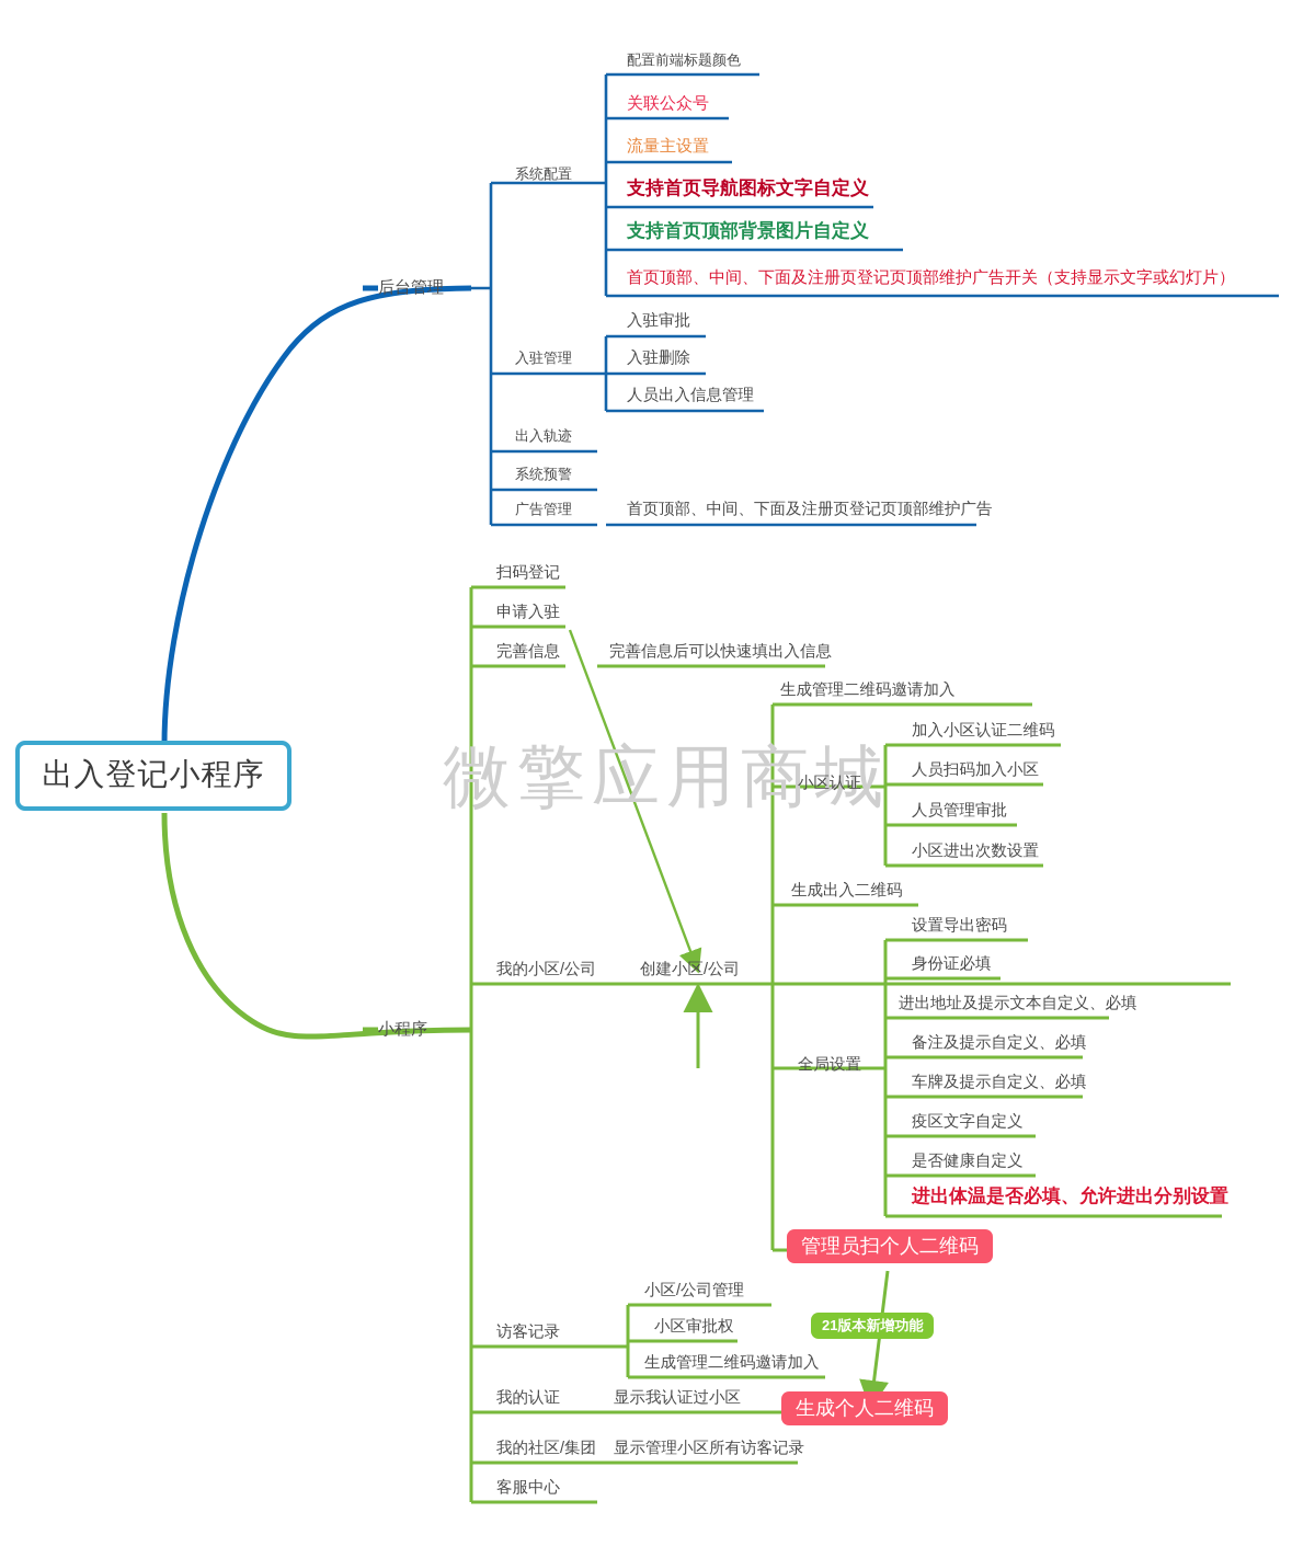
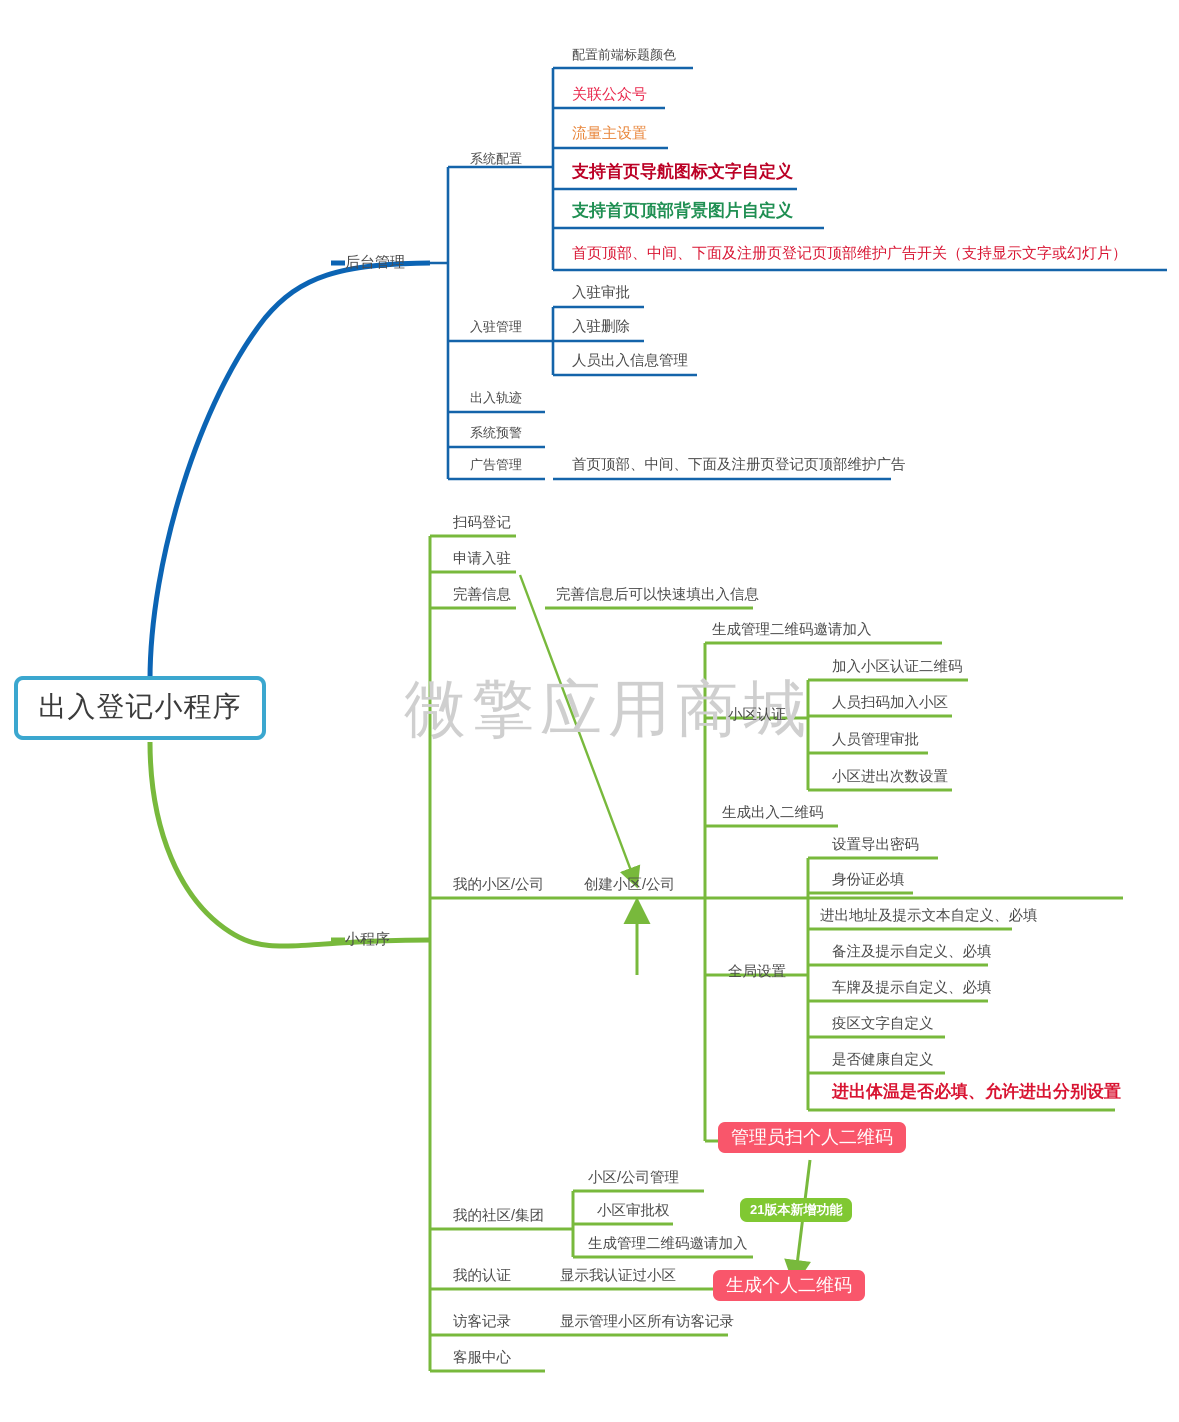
  微擎应用商城
  出入登记小程序
  后台管理
  系统配置
  配置前端标题颜色
  关联公众号
  流量主设置
  支持首页导航图标文字自定义
  支持首页顶部背景图片自定义
  首页顶部、中间、下面及注册页登记页顶部维护广告开关（支持显示文字或幻灯片）
  入驻管理
  入驻审批
  入驻删除
  人员出入信息管理
  出入轨迹
  系统预警
  广告管理
  首页顶部、中间、下面及注册页登记页顶部维护广告
  小程序
  扫码登记
  申请入驻
  完善信息
  完善信息后可以快速填出入信息
  我的小区/公司
  创建小区/公司
  生成管理二维码邀请加入
  小区认证
  加入小区认证二维码
  人员扫码加入小区
  人员管理审批
  小区进出次数设置
  生成出入二维码
  全局设置
  设置导出密码
  身份证必填
  进出地址及提示文本自定义、必填
  备注及提示自定义、必填
  车牌及提示自定义、必填
  疫区文字自定义
  是否健康自定义
  进出体温是否必填、允许进出分别设置
  管理员扫个人二维码
  21版本新增功能
  生成个人二维码
- 访客记录
+ 我的社区/集团
  小区/公司管理
  小区审批权
  生成管理二维码邀请加入
  我的认证
  显示我认证过小区
- 我的社区/集团
+ 访客记录
  显示管理小区所有访客记录
  客服中心
